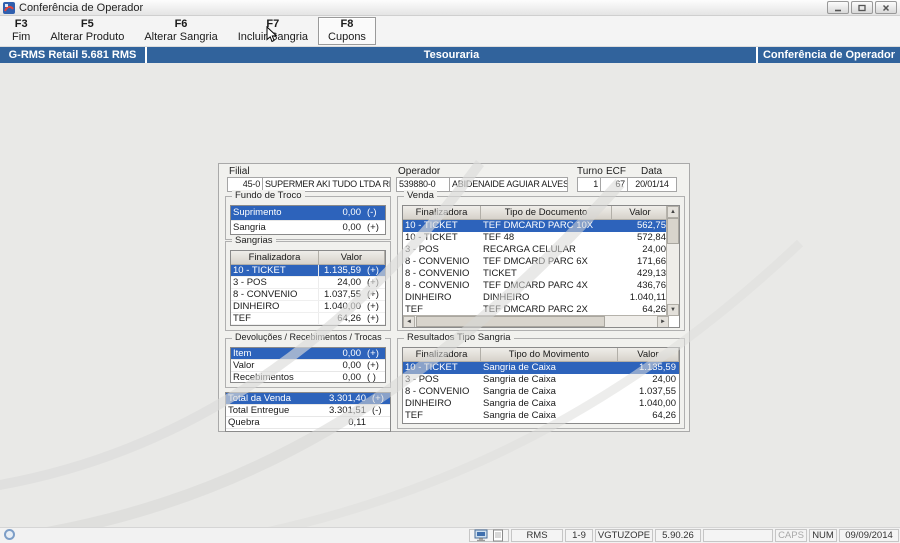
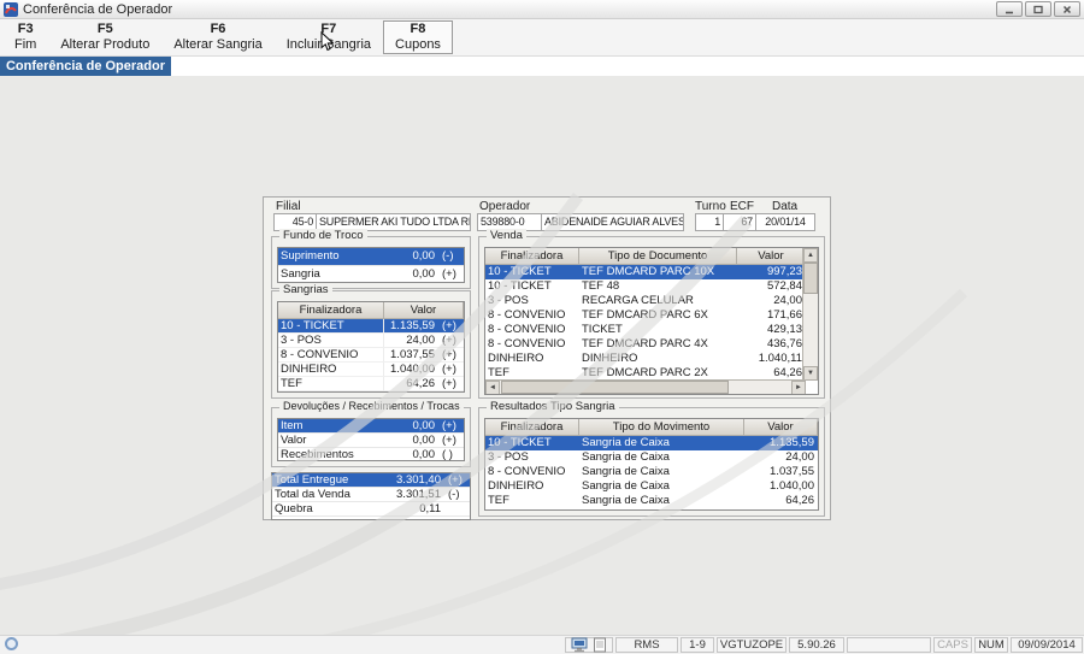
  Conferência de Operador
  F3
  Fim
  F5
  Alterar Produto
  F6
  Alterar Sangria
  F7
  Incluir Sangria
  F8
  Cupons
- G-RMS Retail 5.681 RMS
- Tesouraria
  Conferência de Operador
  Filial
  45-0
  SUPERMER AKI TUDO LTDA R
  Operador
  539880-0
  ABIDENAIDE AGUIAR ALVES
  Turno
  1
  ECF
  67
  Data
  20/01/14
  Fundo de Troco
  Suprimento
  0,00
  (-)
  Sangria
  0,00
  (+)
  Sangrias
  Finalizadora
  Valor
  10 - TICKET
  1.135,59
  (+)
  3 - POS
  24,00
  (+)
  8 - CONVENIO
  1.037,55
  (+)
  DINHEIRO
  1.040,00
  (+)
  TEF
  64,26
  (+)
  Devoluções / Recebimentos / Trocas
  Item
  0,00
  (+)
  Valor
  0,00
  (+)
  Recebimentos
  0,00
  ( )
- Total da Venda
+ Total Entregue
  3.301,40
  (+)
- Total Entregue
+ Total da Venda
  3.301,51
  (-)
  Quebra
  0,11
  Venda
  Finalizadora
  Tipo de Documento
  Valor
  10 - TICKET
  TEF DMCARD PARC 10X
- 562,75
+ 997,23
  10 - TICKET
  TEF 48
  572,84
  3 - POS
  RECARGA CELULAR
  24,00
  8 - CONVENIO
  TEF DMCARD PARC 6X
  171,66
  8 - CONVENIO
  TICKET
  429,13
  8 - CONVENIO
  TEF DMCARD PARC 4X
  436,76
  DINHEIRO
  DINHEIRO
  1.040,11
  TEF
  TEF DMCARD PARC 2X
  64,26
  Resultados Tipo Sangria
  Finalizadora
  Tipo do Movimento
  Valor
  10 - TICKET
  Sangria de Caixa
  1.135,59
  3 - POS
  Sangria de Caixa
  24,00
  8 - CONVENIO
  Sangria de Caixa
  1.037,55
  DINHEIRO
  Sangria de Caixa
  1.040,00
  TEF
  Sangria de Caixa
  64,26
  RMS
  1-9
  VGTUZOPE
  5.90.26
  CAPS
  NUM
  09/09/2014
